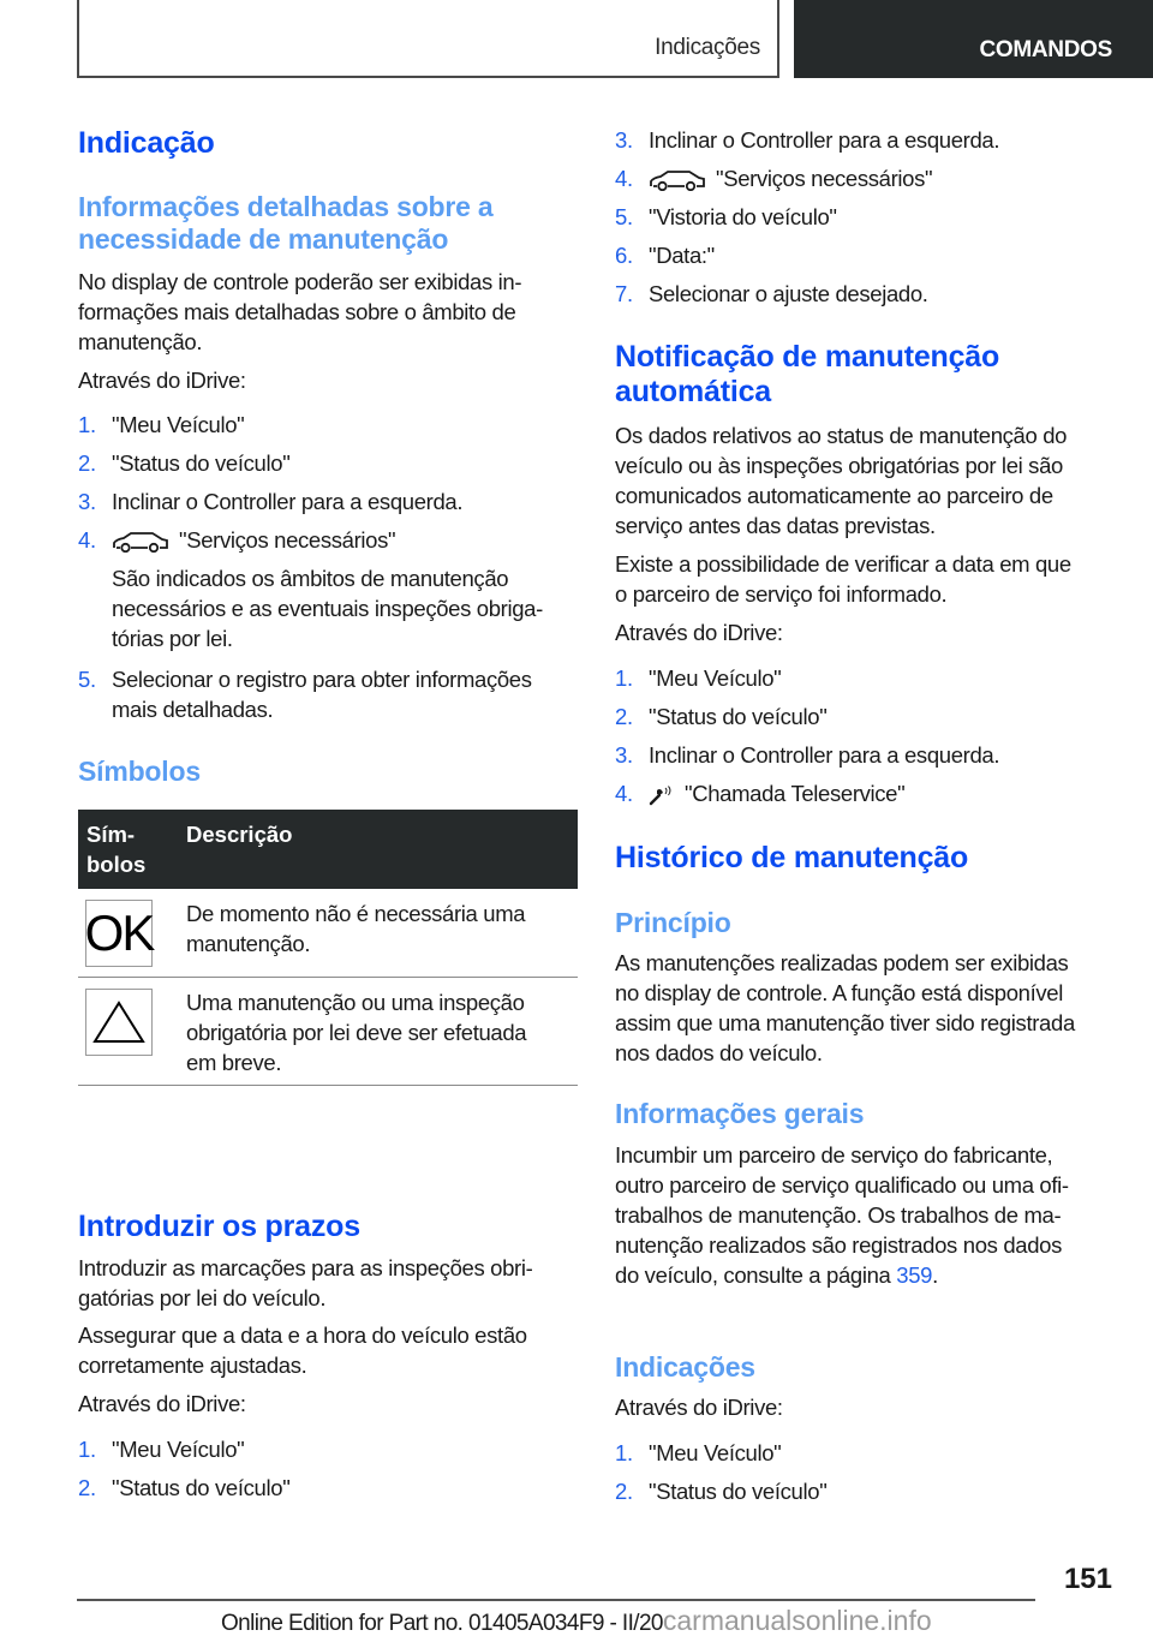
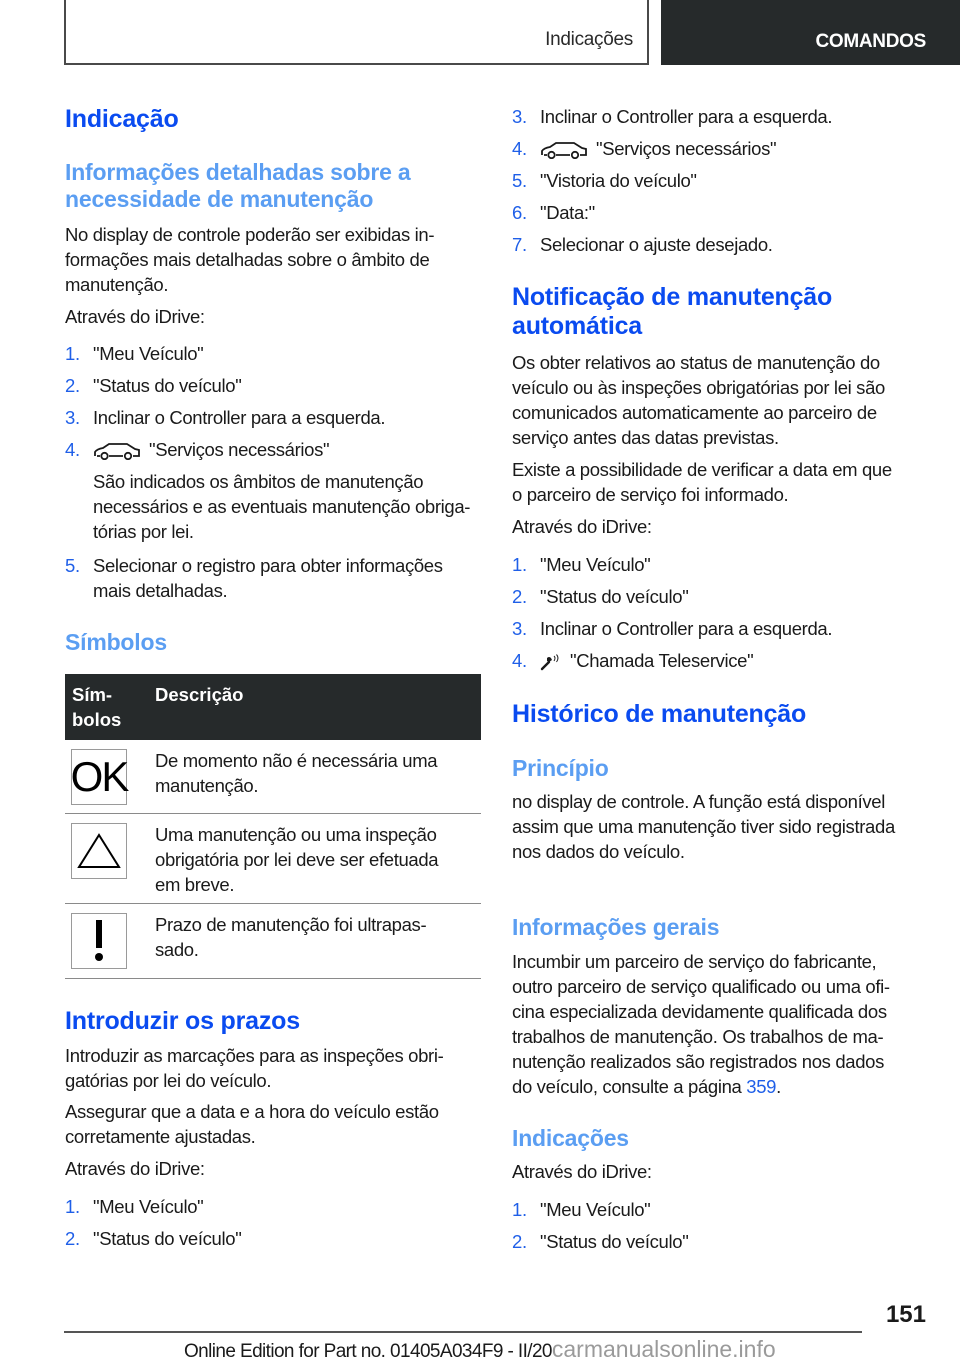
  Indicações
  COMANDOS
  Indicação
  Informações detalhadas sobre a
  necessidade de manutenção
  No display de controle poderão ser exibidas in-
  formações mais detalhadas sobre o âmbito de
  manutenção.
  Através do iDrive:
  1.
  "Meu Veículo"
  2.
  "Status do veículo"
  3.
  Inclinar o Controller para a esquerda.
  4.
  "Serviços necessários"
  São indicados os âmbitos de manutenção
- necessários e as eventuais inspeções obriga-
+ necessários e as eventuais manutenção obriga-
  tórias por lei.
  5.
  Selecionar o registro para obter informações
  mais detalhadas.
  Símbolos
  Sím-
  bolos
  Descrição
  OK
  De momento não é necessária uma
  manutenção.
  Uma manutenção ou uma inspeção
  obrigatória por lei deve ser efetuada
  em breve.
+ Prazo de manutenção foi ultrapas-
+ sado.
  Introduzir os prazos
  Introduzir as marcações para as inspeções obri-
  gatórias por lei do veículo.
  Assegurar que a data e a hora do veículo estão
  corretamente ajustadas.
  Através do iDrive:
  1.
  "Meu Veículo"
  2.
  "Status do veículo"
  3.
  Inclinar o Controller para a esquerda.
  4.
  "Serviços necessários"
  5.
  "Vistoria do veículo"
  6.
  "Data:"
  7.
  Selecionar o ajuste desejado.
  Notificação de manutenção
  automática
- Os dados relativos ao status de manutenção do
+ Os obter relativos ao status de manutenção do
  veículo ou às inspeções obrigatórias por lei são
  comunicados automaticamente ao parceiro de
  serviço antes das datas previstas.
  Existe a possibilidade de verificar a data em que
  o parceiro de serviço foi informado.
  Através do iDrive:
  1.
  "Meu Veículo"
  2.
  "Status do veículo"
  3.
  Inclinar o Controller para a esquerda.
  4.
  "Chamada Teleservice"
  Histórico de manutenção
  Princípio
- As manutenções realizadas podem ser exibidas
  no display de controle. A função está disponível
  assim que uma manutenção tiver sido registrada
  nos dados do veículo.
  Informações gerais
  Incumbir um parceiro de serviço do fabricante,
  outro parceiro de serviço qualificado ou uma ofi-
+ cina especializada devidamente qualificada dos
  trabalhos de manutenção. Os trabalhos de ma-
  nutenção realizados são registrados nos dados
  do veículo, consulte a página 359.
  Indicações
  Através do iDrive:
  1.
  "Meu Veículo"
  2.
  "Status do veículo"
  151
  Online Edition for Part no. 01405A034F9 - II/20carmanualsonline.info
